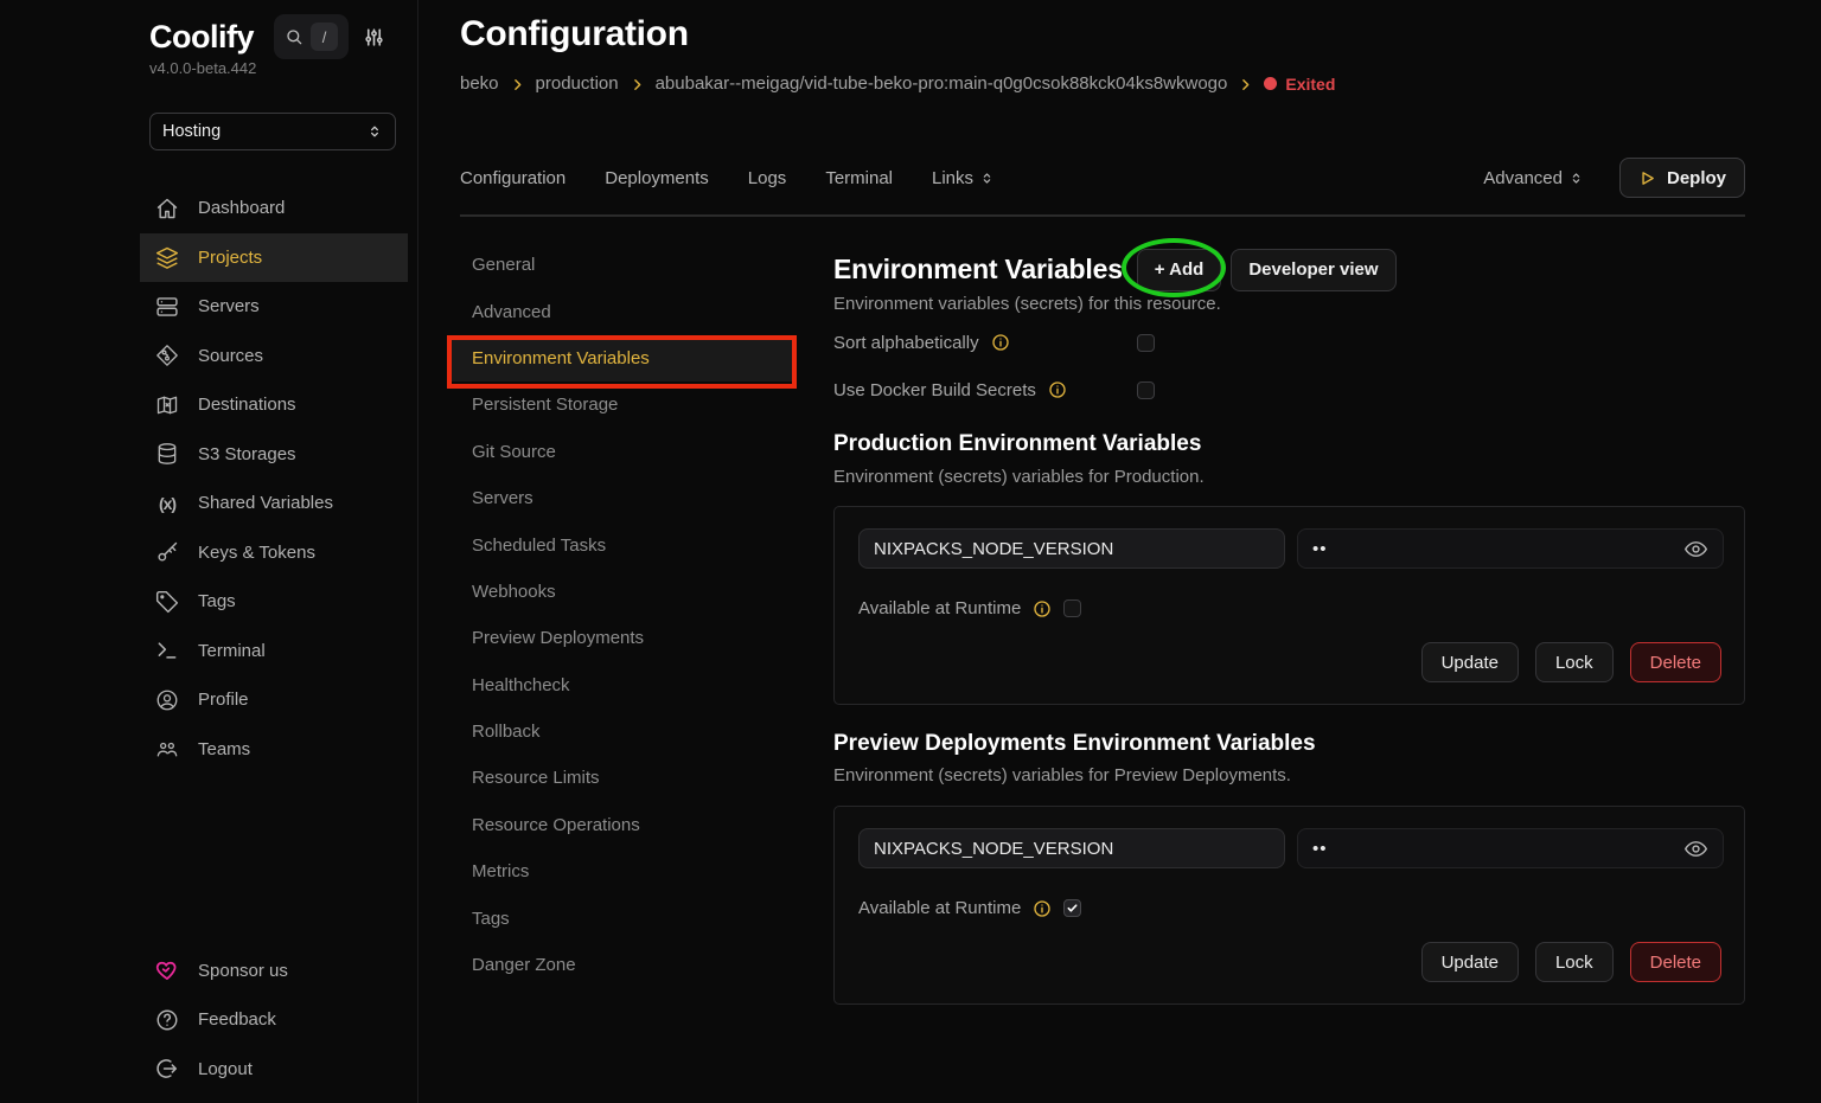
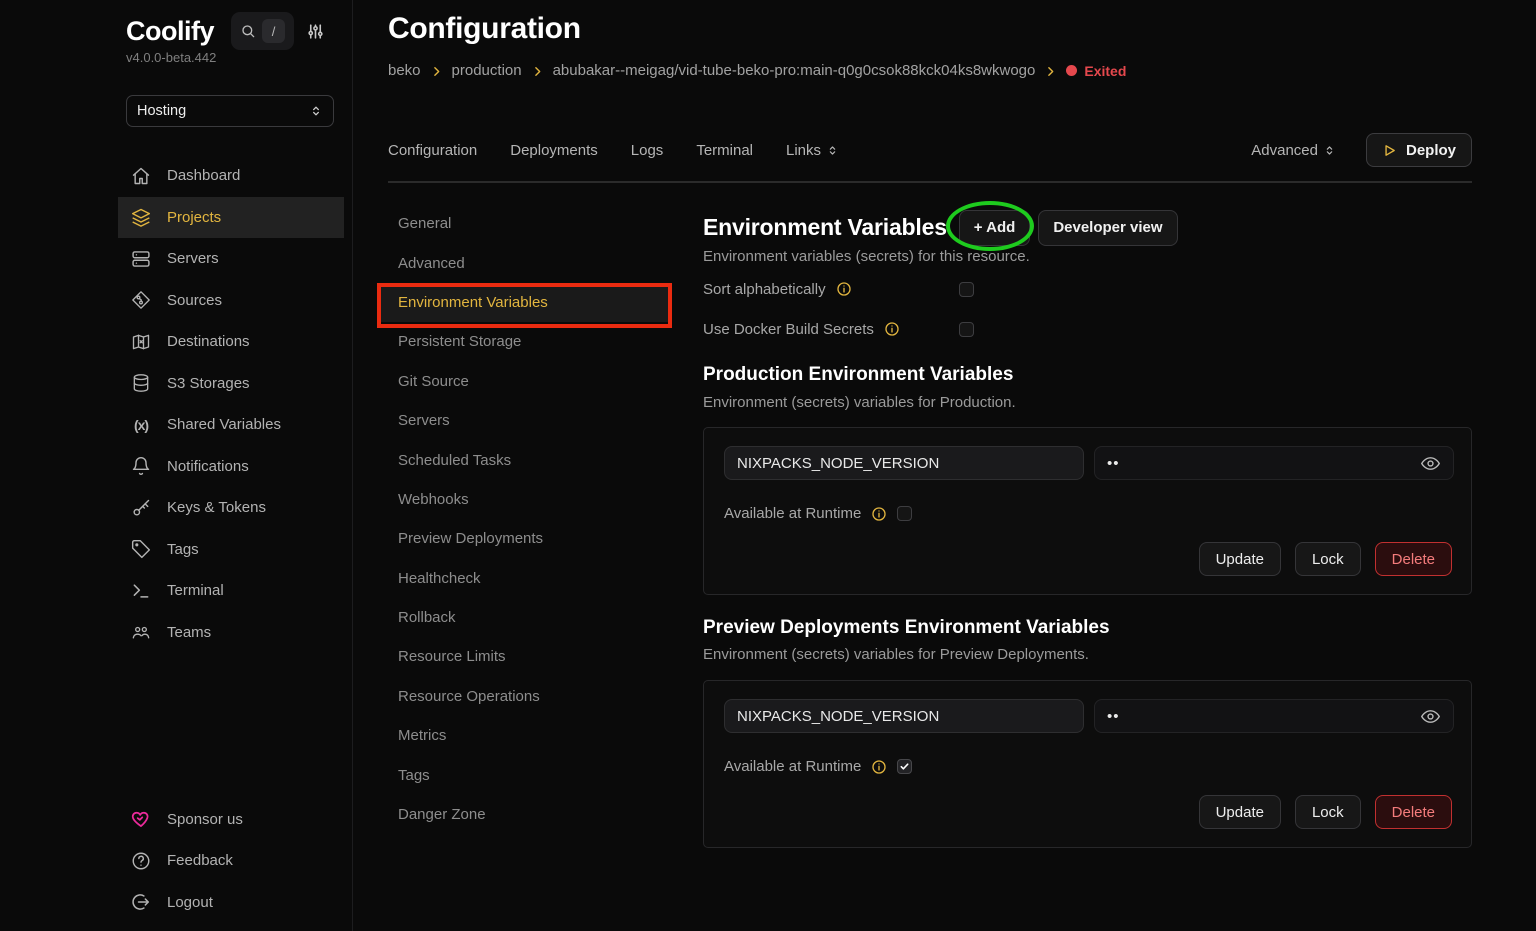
  Coolify
  /
  v4.0.0-beta.442
  Hosting
  Dashboard
  Projects
  Servers
  Sources
  Destinations
  S3 Storages
  (x)
  Shared Variables
+ Notifications
  Keys & Tokens
  Tags
  Terminal
- Profile
  Teams
  Sponsor us
  Feedback
  Logout
  Configuration
  beko
  production
  abubakar--meigag/vid-tube-beko-pro:main-q0g0csok88kck04ks8wkwogo
  Exited
  Configuration
  Deployments
  Logs
  Terminal
  Links
  Advanced
  Deploy
  General
  Advanced
  Environment Variables
  Persistent Storage
  Git Source
  Servers
  Scheduled Tasks
  Webhooks
  Preview Deployments
  Healthcheck
  Rollback
  Resource Limits
  Resource Operations
  Metrics
  Tags
  Danger Zone
  Environment Variables
  + Add
  Developer view
  Environment variables (secrets) for this resource.
  Sort alphabetically
  Use Docker Build Secrets
  Production Environment Variables
  Environment (secrets) variables for Production.
  NIXPACKS_NODE_VERSION
  ••
  Available at Runtime
  Update
  Lock
  Delete
  Preview Deployments Environment Variables
  Environment (secrets) variables for Preview Deployments.
  NIXPACKS_NODE_VERSION
  ••
  Available at Runtime
  Update
  Lock
  Delete
